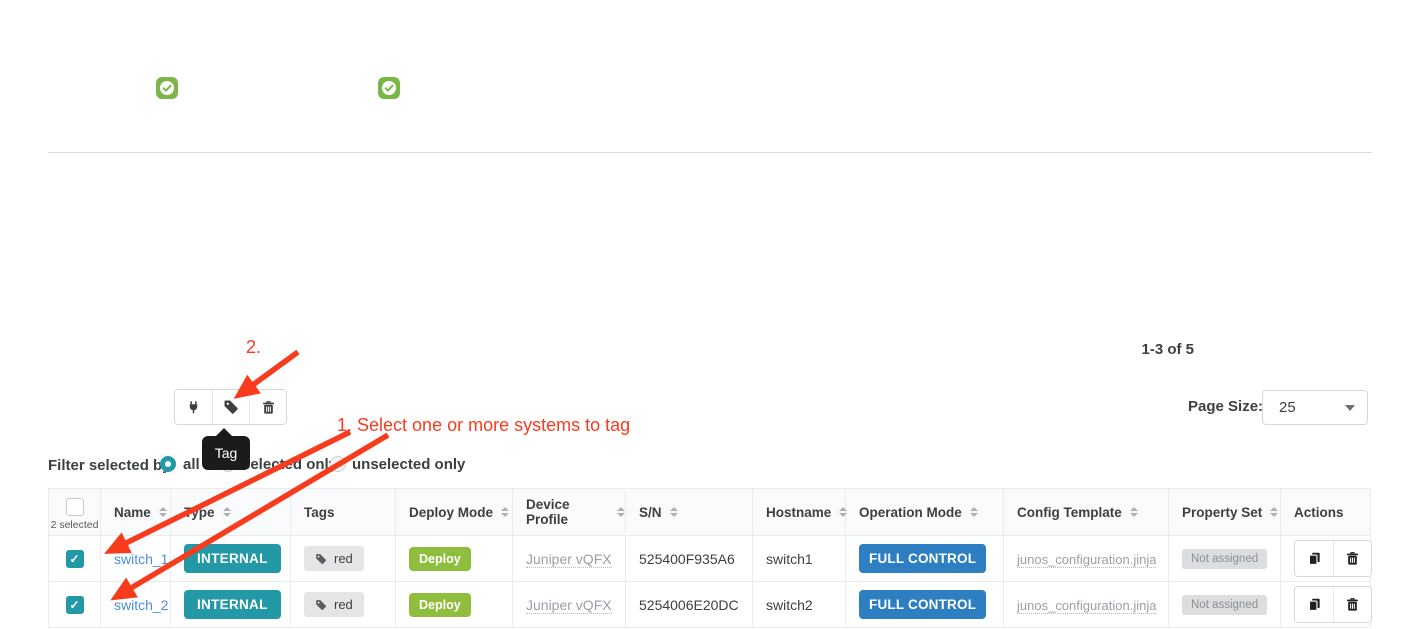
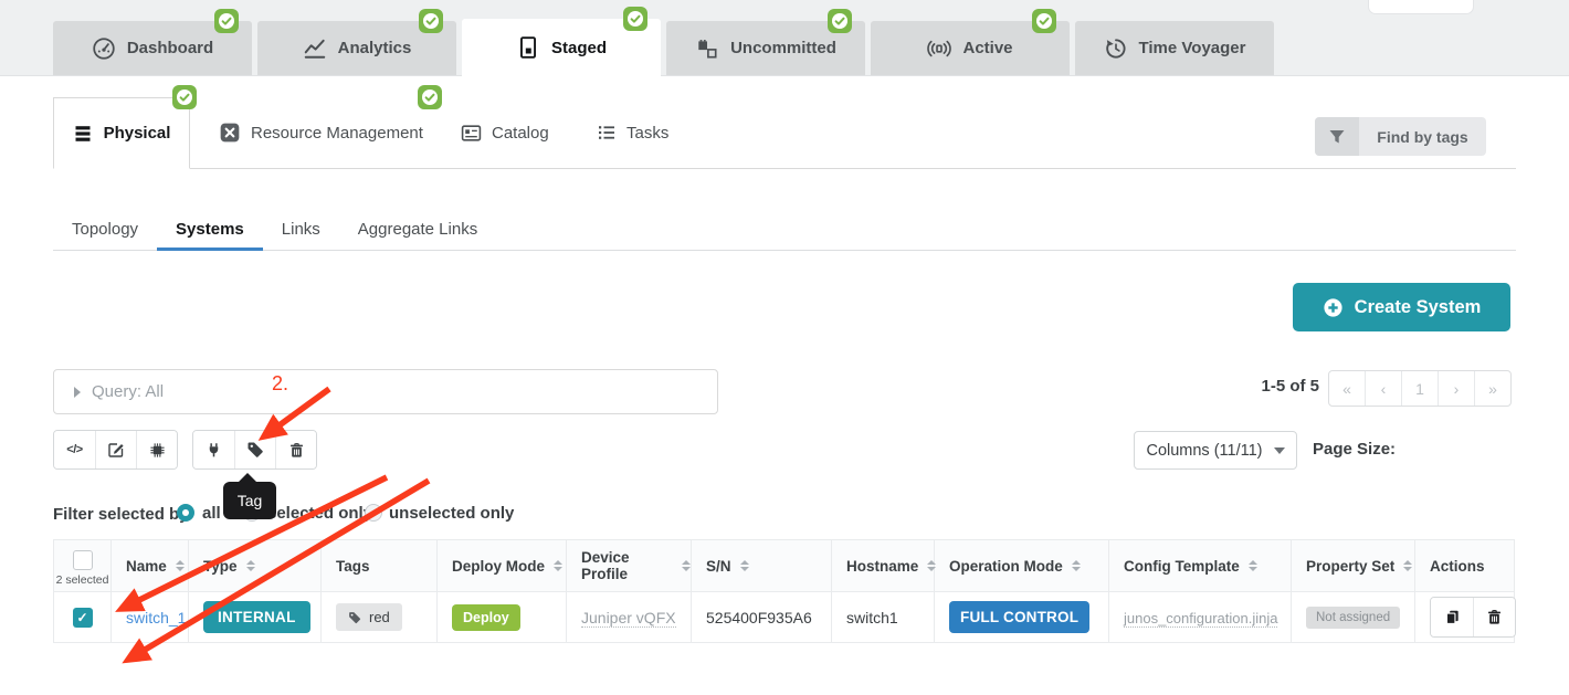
+ Dashboard
+ Analytics
+ Staged
+ Uncommitted
+ Active
+ Time Voyager
+ Physical
+ Resource Management
+ Catalog
+ Tasks
+ Find by tags
+ Topology
+ Systems
+ Links
+ Aggregate Links
+ Create System
+ Query: All
- 1-3 of 5
+ 1-5 of 5
+ «
+ ‹
+ 1
+ ›
+ »
+ </>
+ Columns (11/11)
  Page Size:
- 25
  Tag
  Filter selected b
  all
  unselected only
  2 selected	Name	ype	Tags	Deploy Mode	Device Profile	S/N	Hostname	Operation Mode	Config Template	Property Set	Actions
  ✓	switch_1	INTERNAL	red	Deploy	Juniper vQFX	525400F935A6	switch1	FULL CONTROL	junos_configuration.jinja	Not assigned
- ✓	switch_2	INTERNAL	red	Deploy	Juniper vQFX	5254006E20DC	switch2	FULL CONTROL	junos_configuration.jinja	Not assigned
  2.
- 1. Select one or more systems to tag
